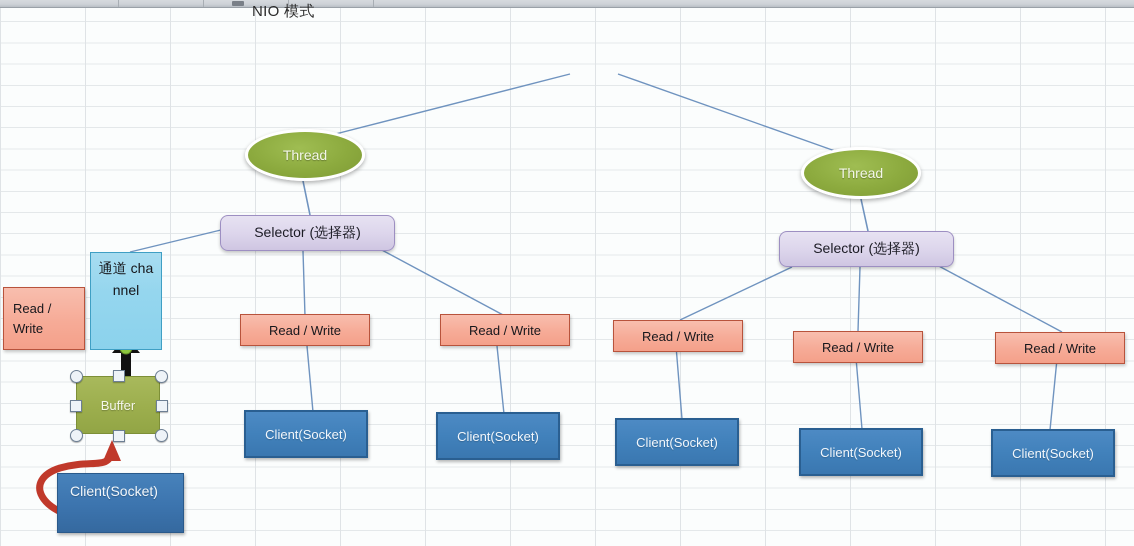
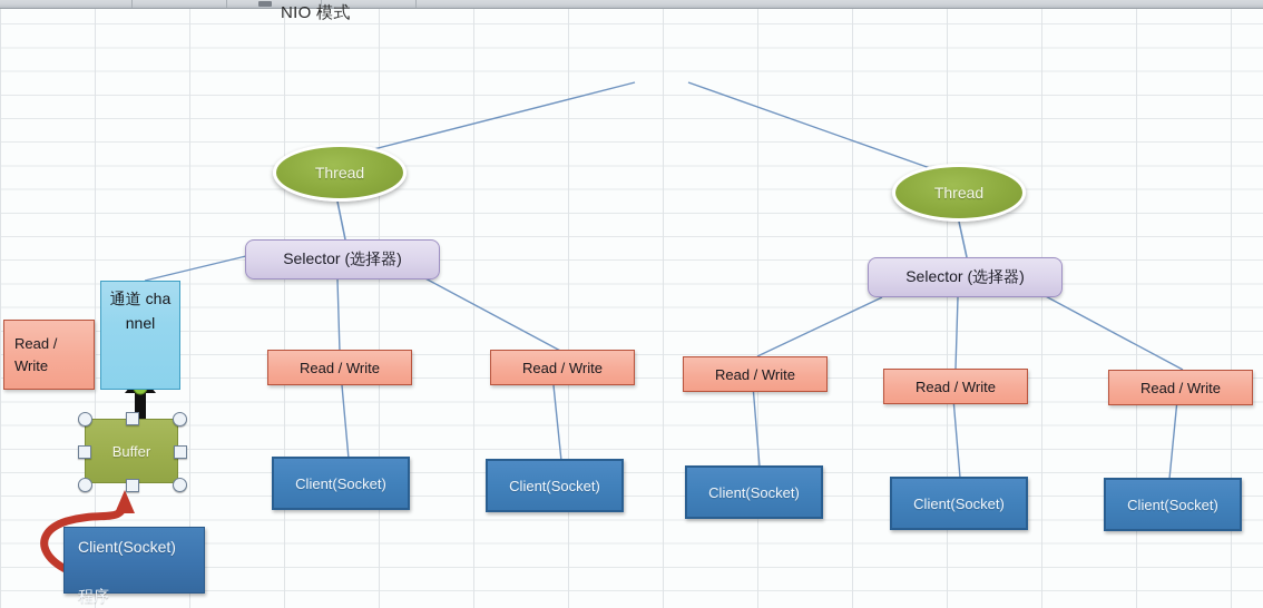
  NIO 模式
  Thread
  Thread
  Selector (选择器)
  Selector (选择器)
  Read / Write
  Read / Write
  Read / Write
  Read / Write
  Read / Write
  Client(Socket)
  Client(Socket)
  Client(Socket)
  Client(Socket)
  Client(Socket)
  Read / Write
  通道 channel
  Buffer
  Client(Socket)
+ 程序
